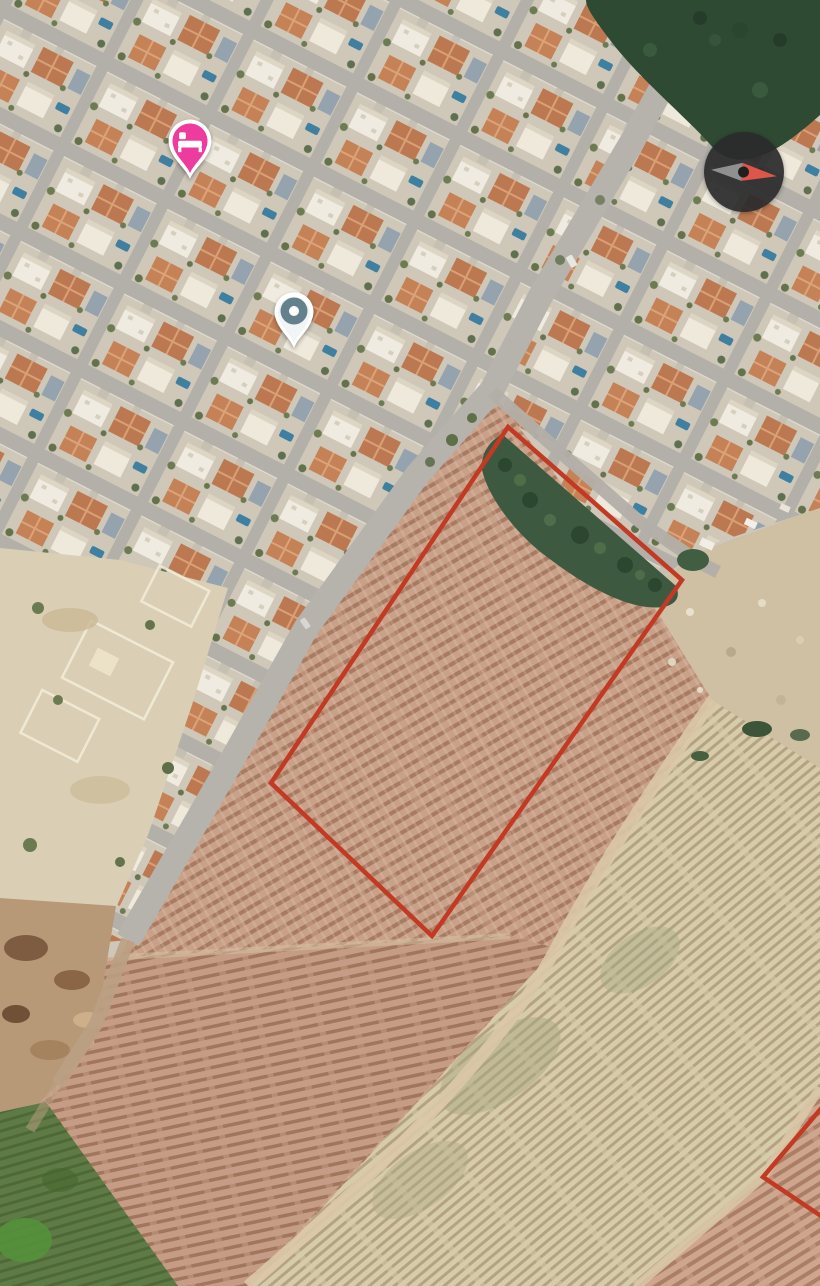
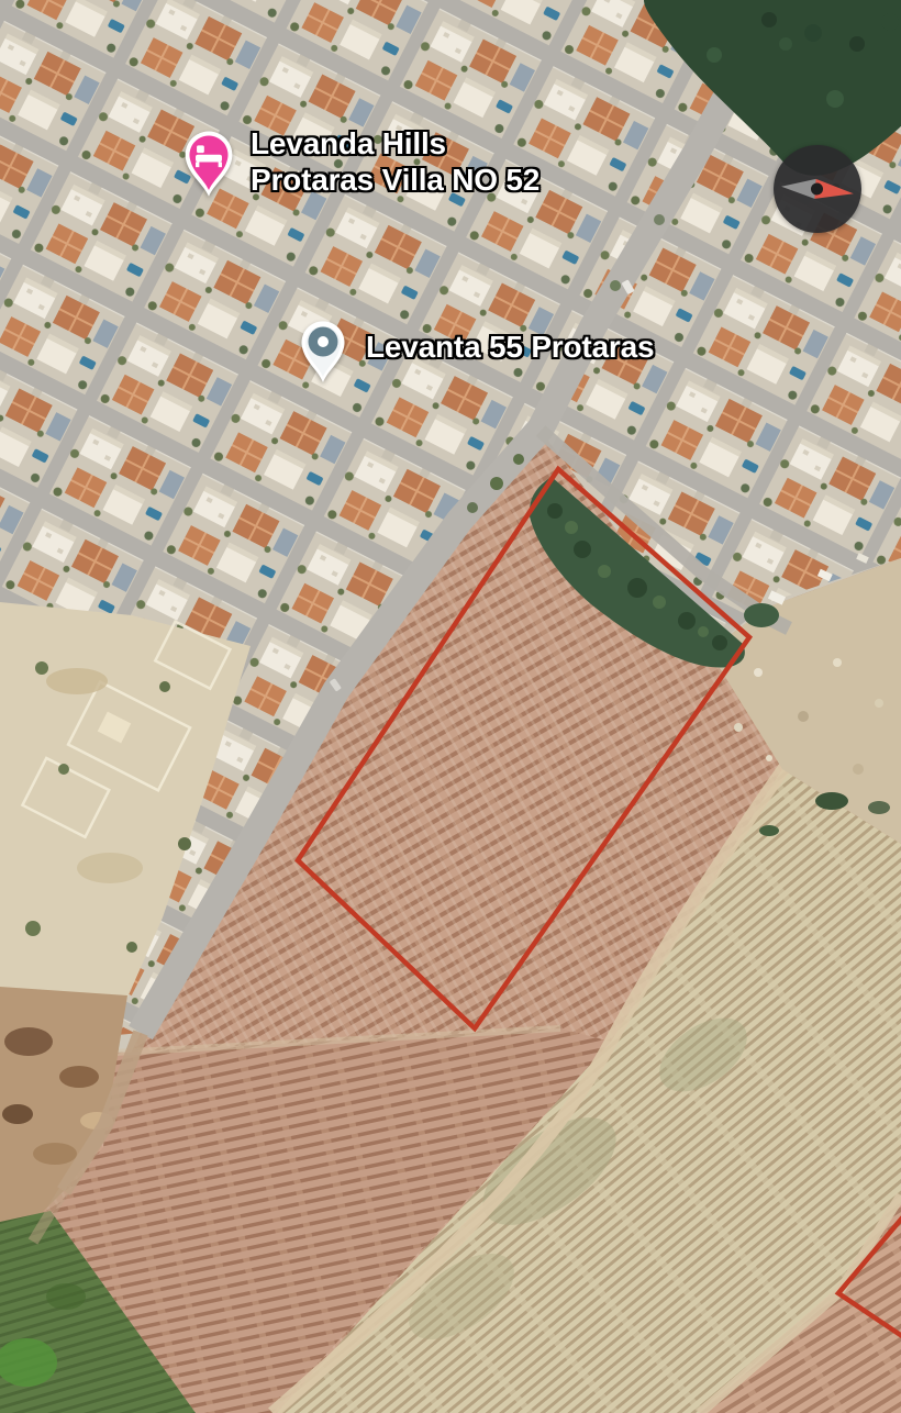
+ Levanda Hills
+ Protaras Villa NO 52
+ Levanta 55 Protaras
